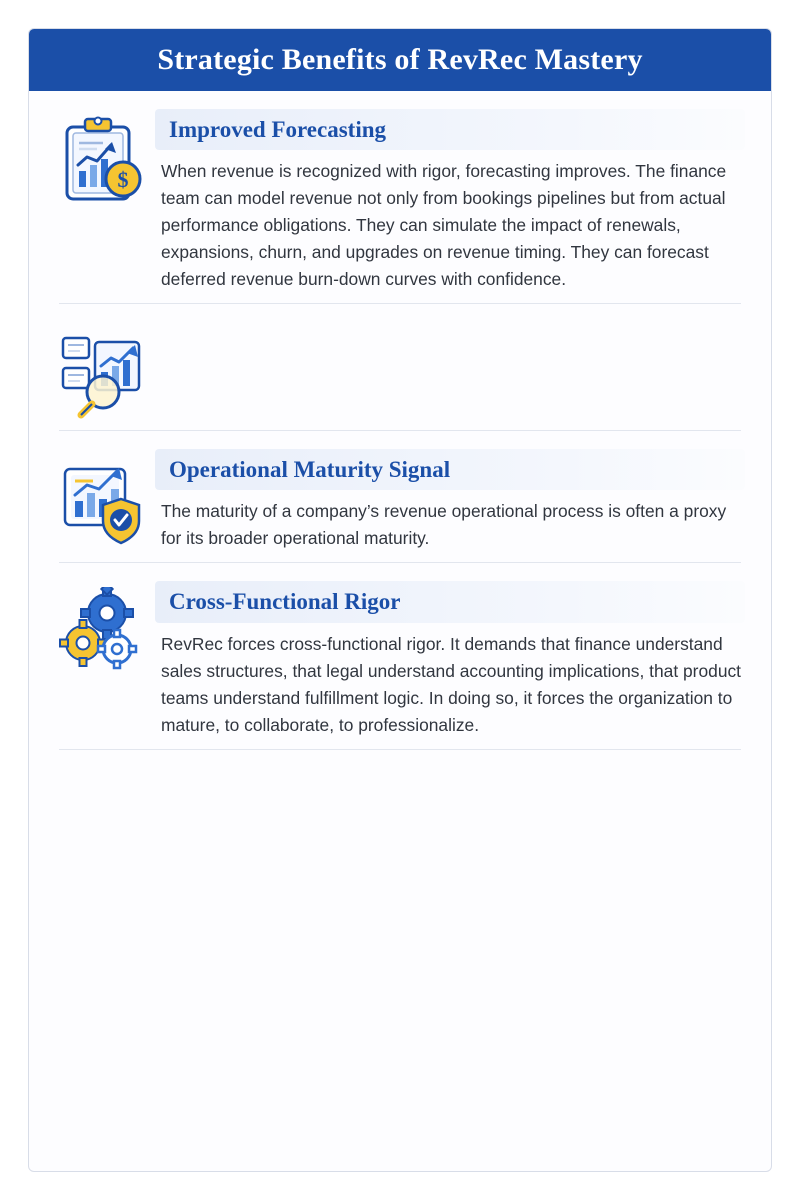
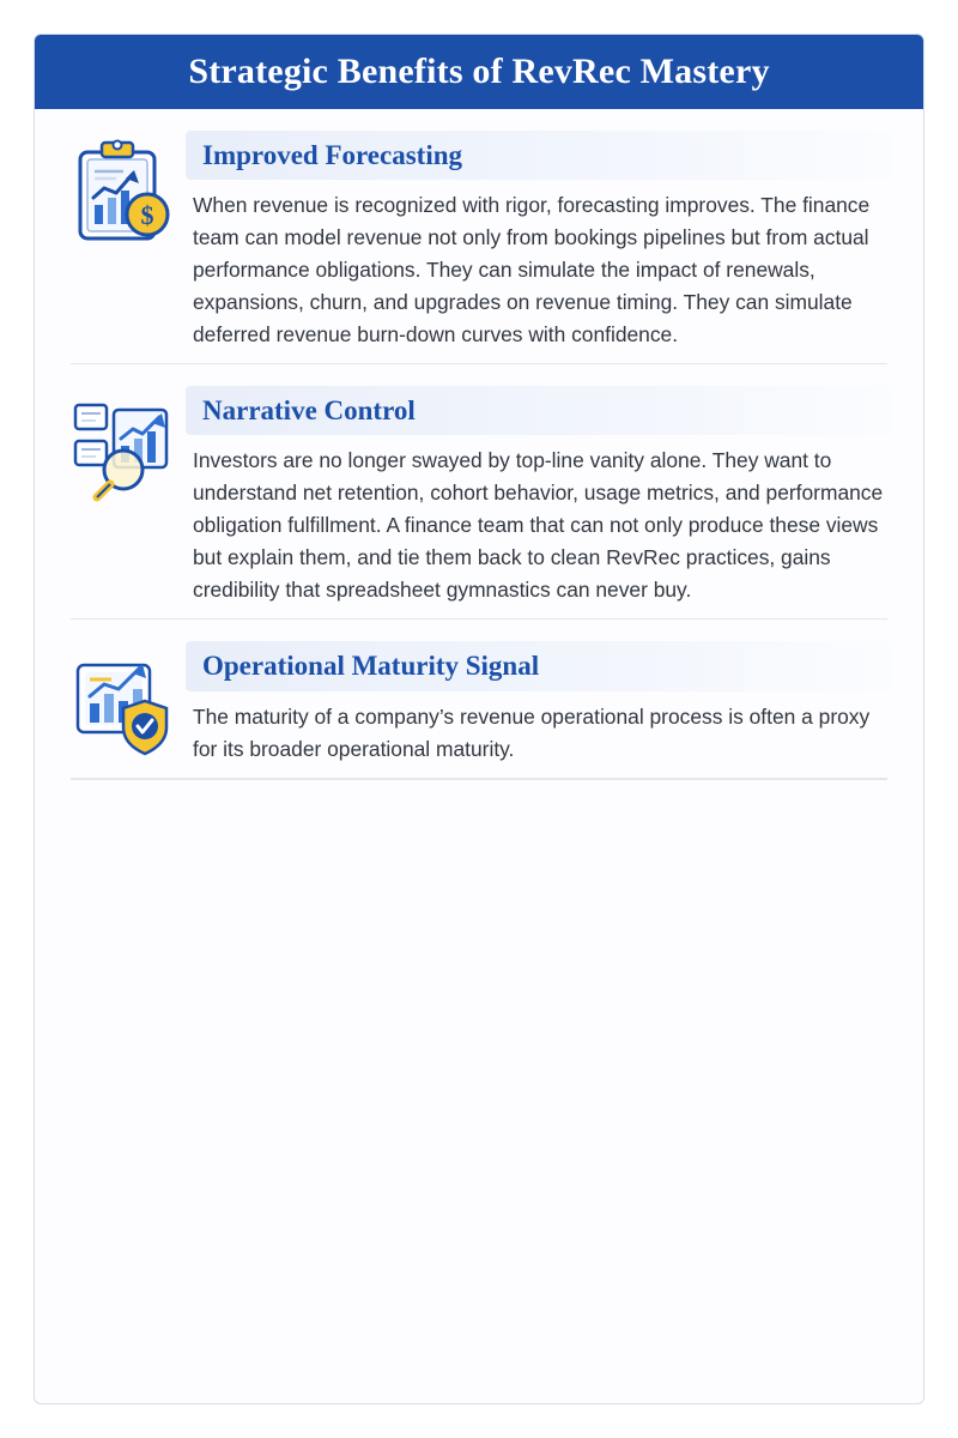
  Strategic Benefits of RevRec Mastery
  $
  Improved Forecasting
- When revenue is recognized with rigor, forecasting improves. The finance team can model revenue not only from bookings pipelines but from actual performance obligations. They can simulate the impact of renewals, expansions, churn, and upgrades on revenue timing. They can forecast deferred revenue burn-down curves with confidence.
+ When revenue is recognized with rigor, forecasting improves. The finance team can model revenue not only from bookings pipelines but from actual performance obligations. They can simulate the impact of renewals, expansions, churn, and upgrades on revenue timing. They can simulate deferred revenue burn-down curves with confidence.
+ Narrative Control
+ Investors are no longer swayed by top-line vanity alone. They want to understand net retention, cohort behavior, usage metrics, and performance obligation fulfillment. A finance team that can not only produce these views but explain them, and tie them back to clean RevRec practices, gains credibility that spreadsheet gymnastics can never buy.
  Operational Maturity Signal
  The maturity of a company’s revenue operational process is often a proxy for its broader operational maturity.
- Cross-Functional Rigor
- RevRec forces cross-functional rigor. It demands that finance understand sales structures, that legal understand accounting implications, that product teams understand fulfillment logic. In doing so, it forces the organization to mature, to collaborate, to professionalize.
